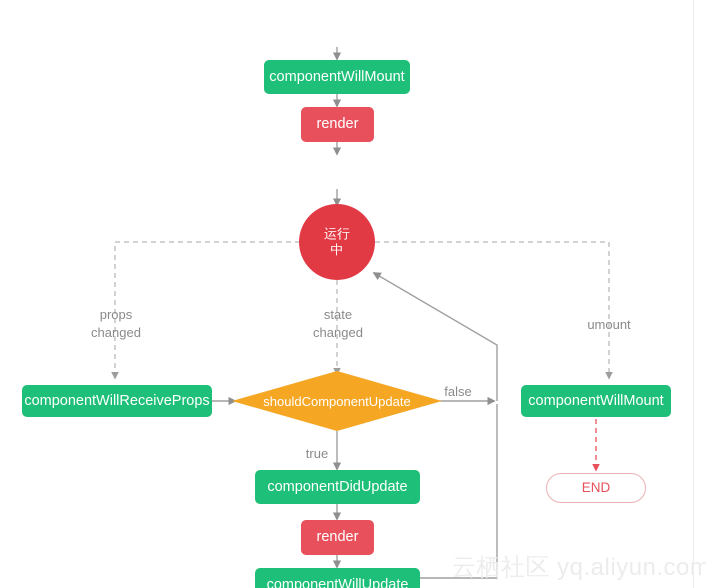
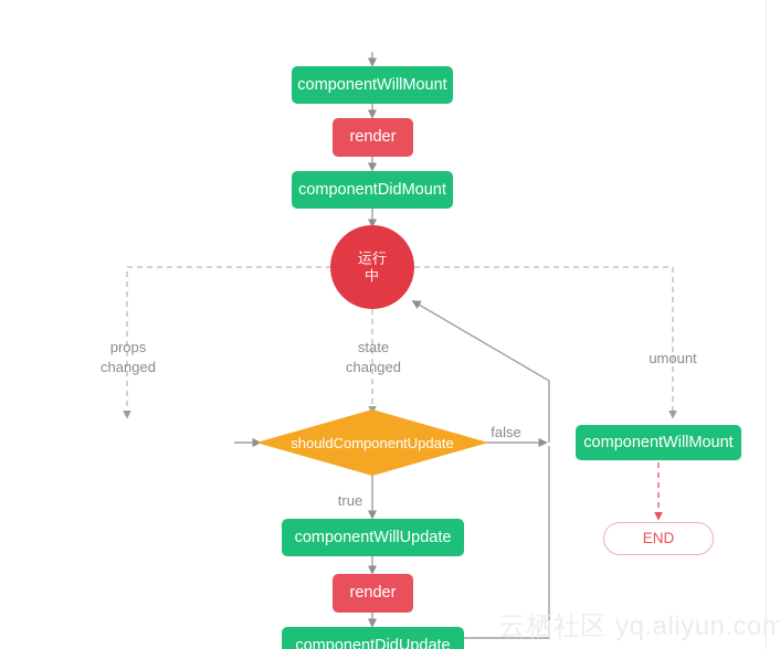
  componentWillMount
  render
+ componentDidMount
  运行
  中
- componentWillReceiveProps
  shouldComponentUpdate
  componentWillMount
  END
- componentDidUpdate
+ componentWillUpdate
  render
- componentWillUpdate
+ componentDidUpdate
  props
  changed
  state
  changed
  umount
  false
  true
  云栖社区 yq.aliyun.com
